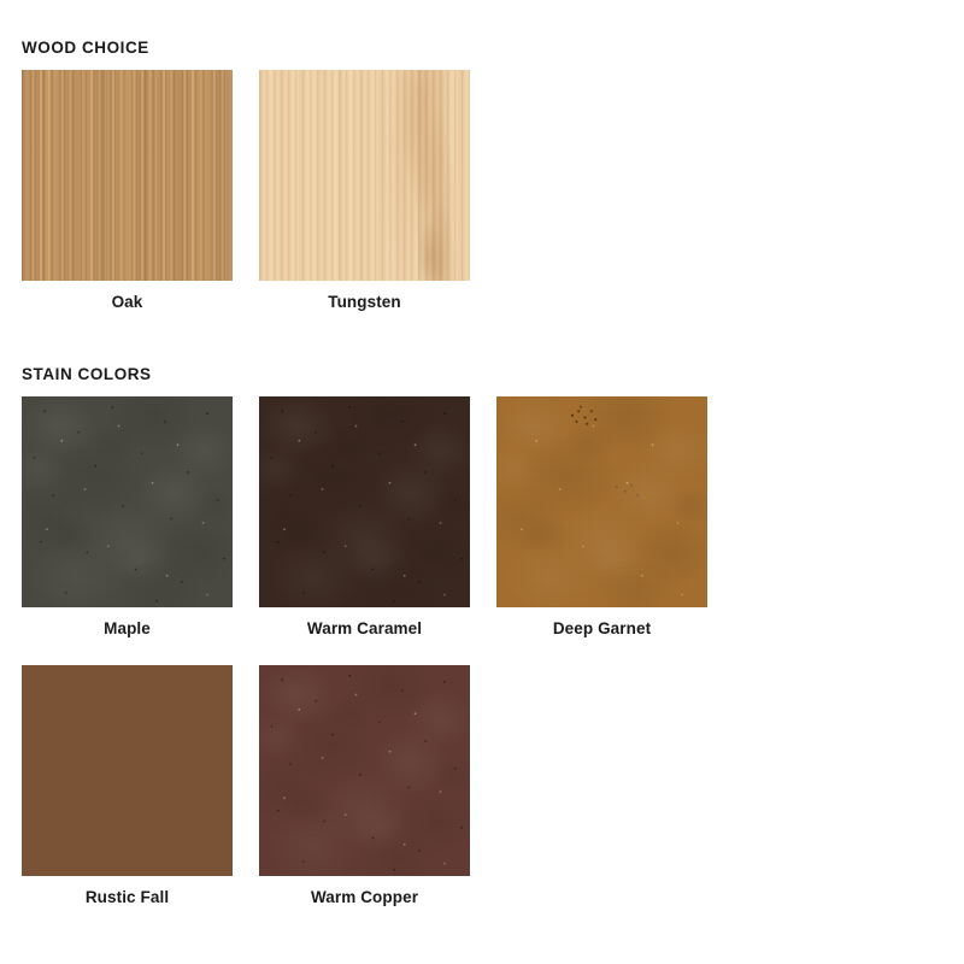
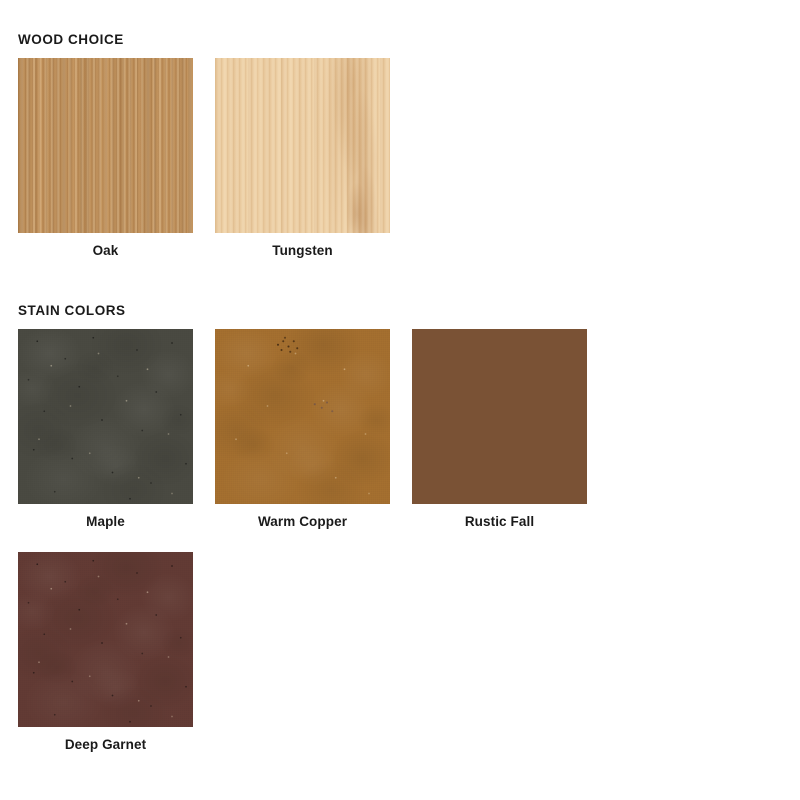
  WOOD CHOICE
  Oak
  Tungsten
  STAIN COLORS
  Maple
- Warm Caramel
- Deep Garnet
+ Warm Copper
  Rustic Fall
- Warm Copper
+ Deep Garnet
